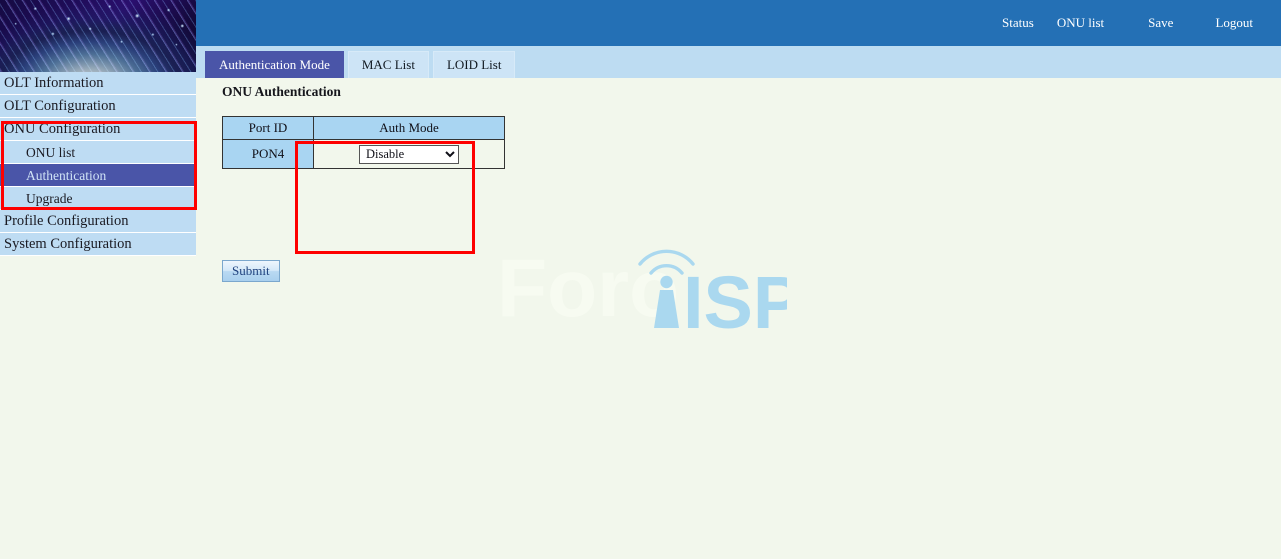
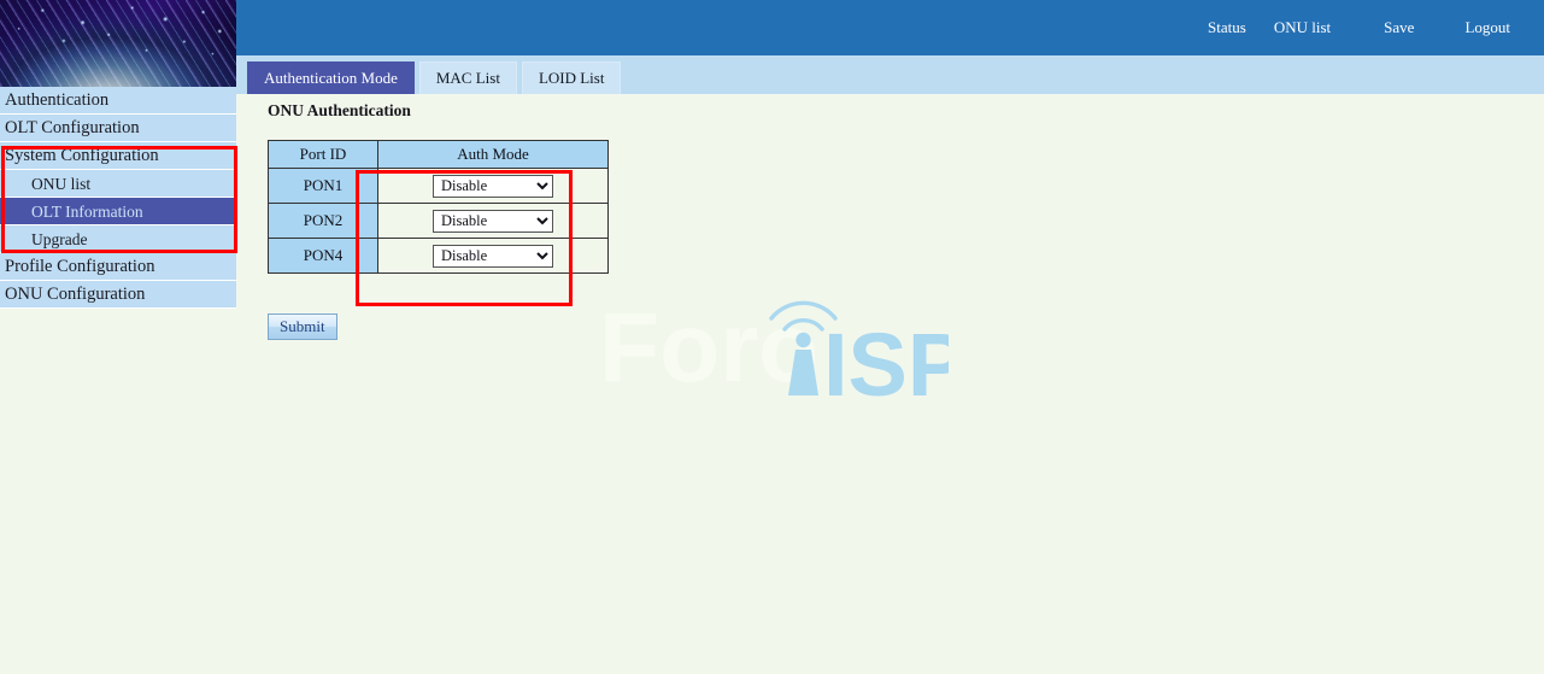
  Status
  ONU list
  Save
  Logout
  Authentication Mode
  MAC List
  LOID List
- OLT Information
+ Authentication
  OLT Configuration
- ONU Configuration
+ System Configuration
  ONU list
- Authentication
+ OLT Information
  Upgrade
  Profile Configuration
- System Configuration
+ ONU Configuration
  ONU Authentication
  Port ID	Auth Mode
+ PON1	Disable
+ PON2	Disable
  PON4	Disable
  Submit
  Foro
  ISP
